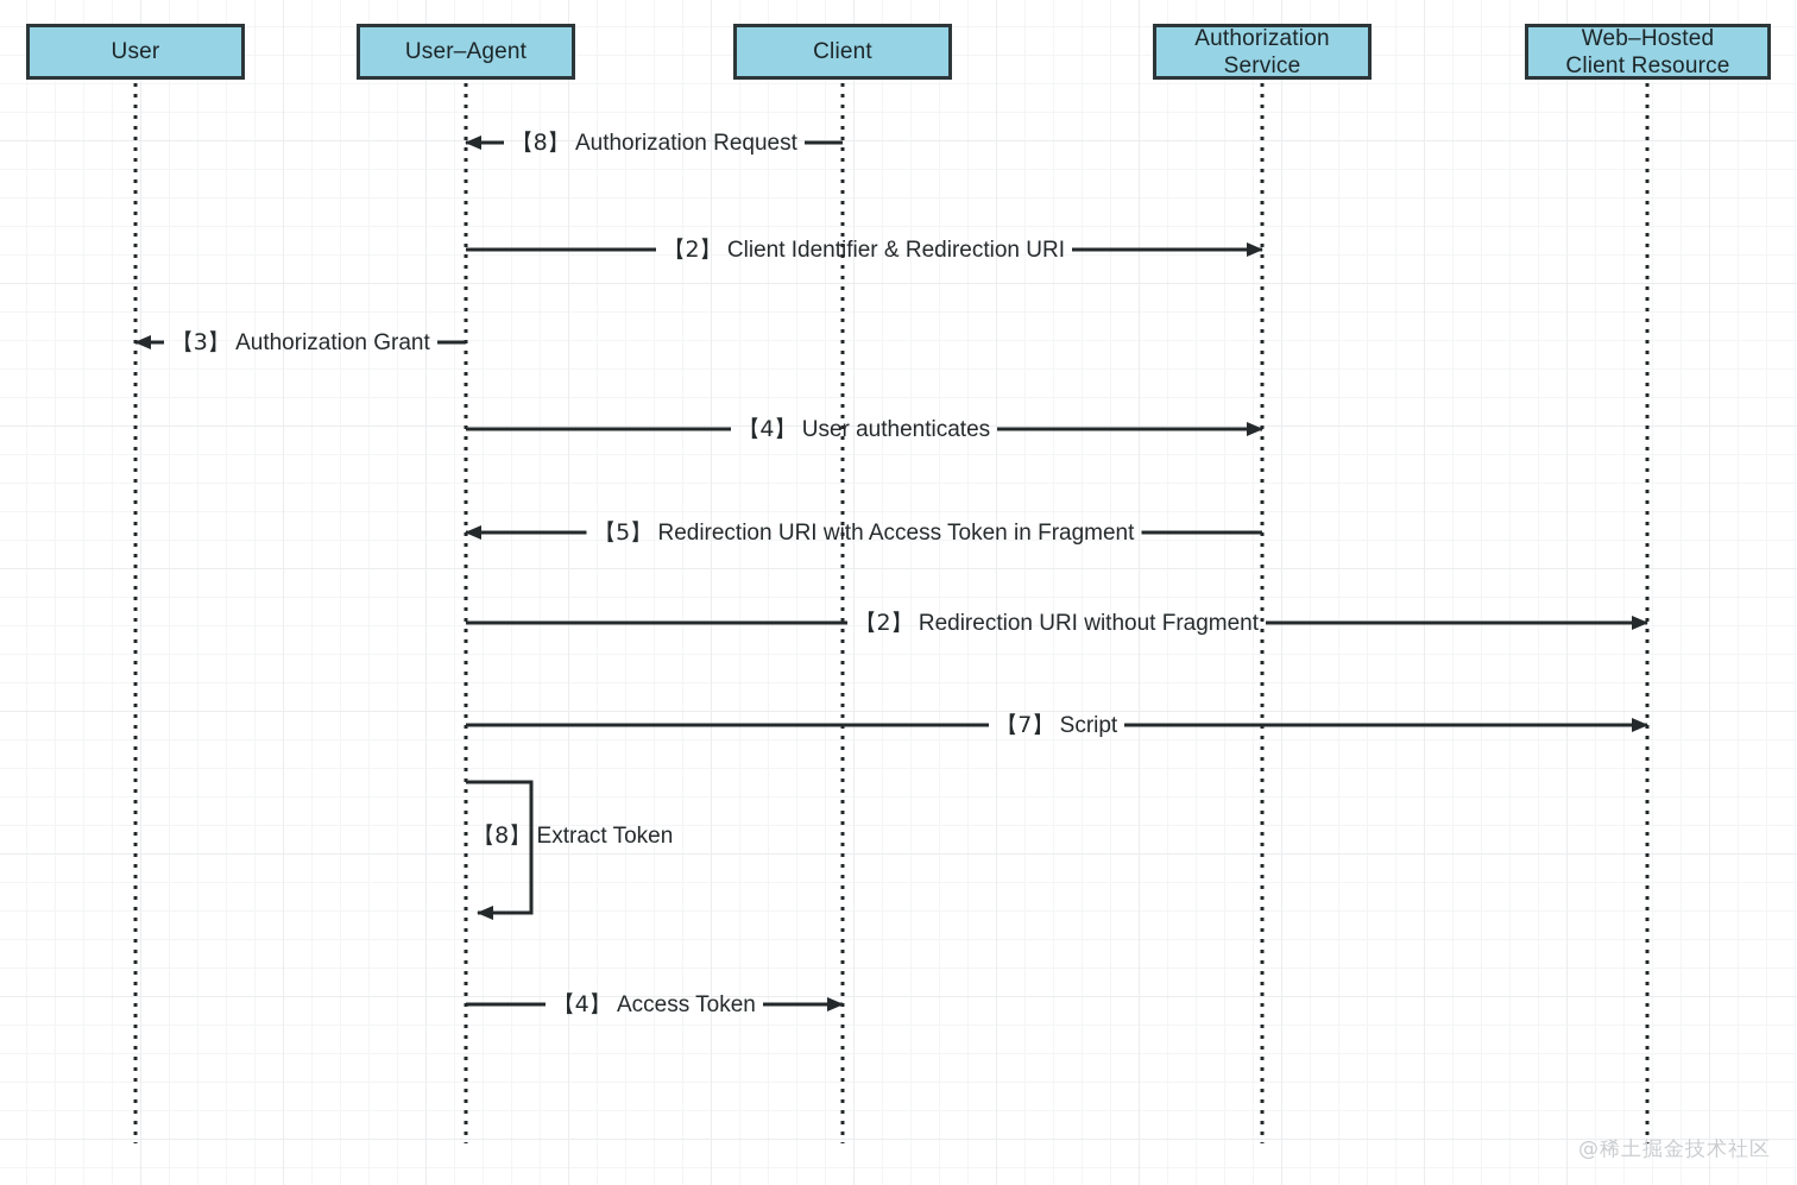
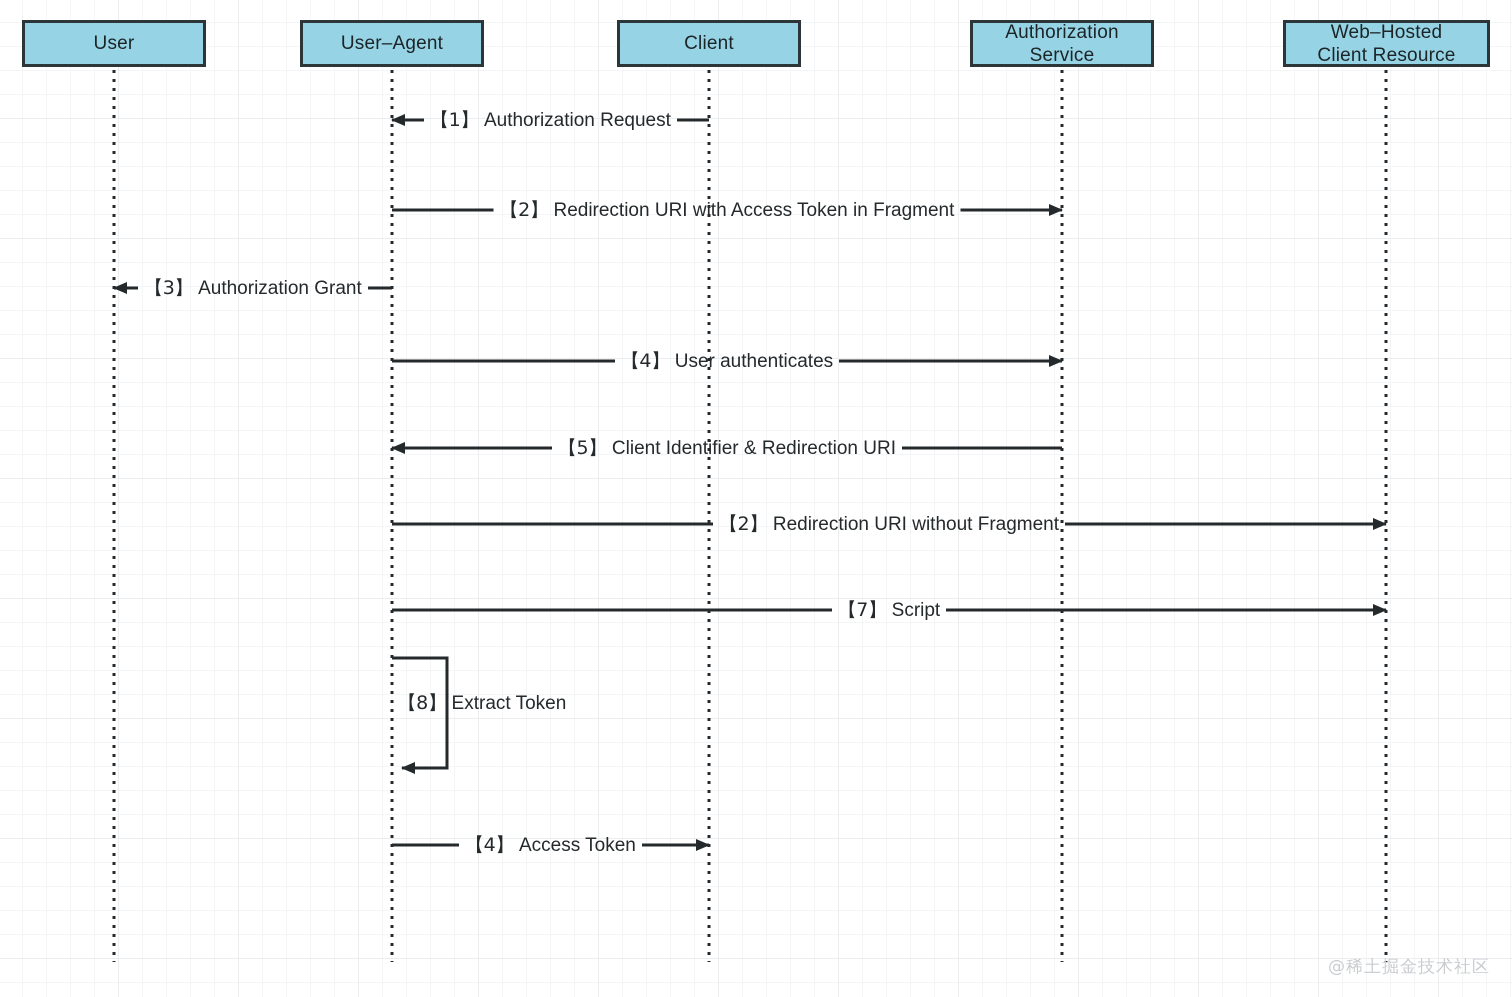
  User
  User–Agent
  Client
  Authorization
  Service
  Web–Hosted
  Client Resource
- 【8】 Authorization Request
+ 【1】 Authorization Request
- 【2】 Client Identifier & Redirection URI
+ 【2】 Redirection URI with Access Token in Fragment
  【3】 Authorization Grant
  【4】 User authenticates
- 【5】 Redirection URI with Access Token in Fragment
+ 【5】 Client Identifier & Redirection URI
  【2】 Redirection URI without Fragment
  【7】 Script
  【8】 Extract Token
  【4】 Access Token
  @稀土掘金技术社区
